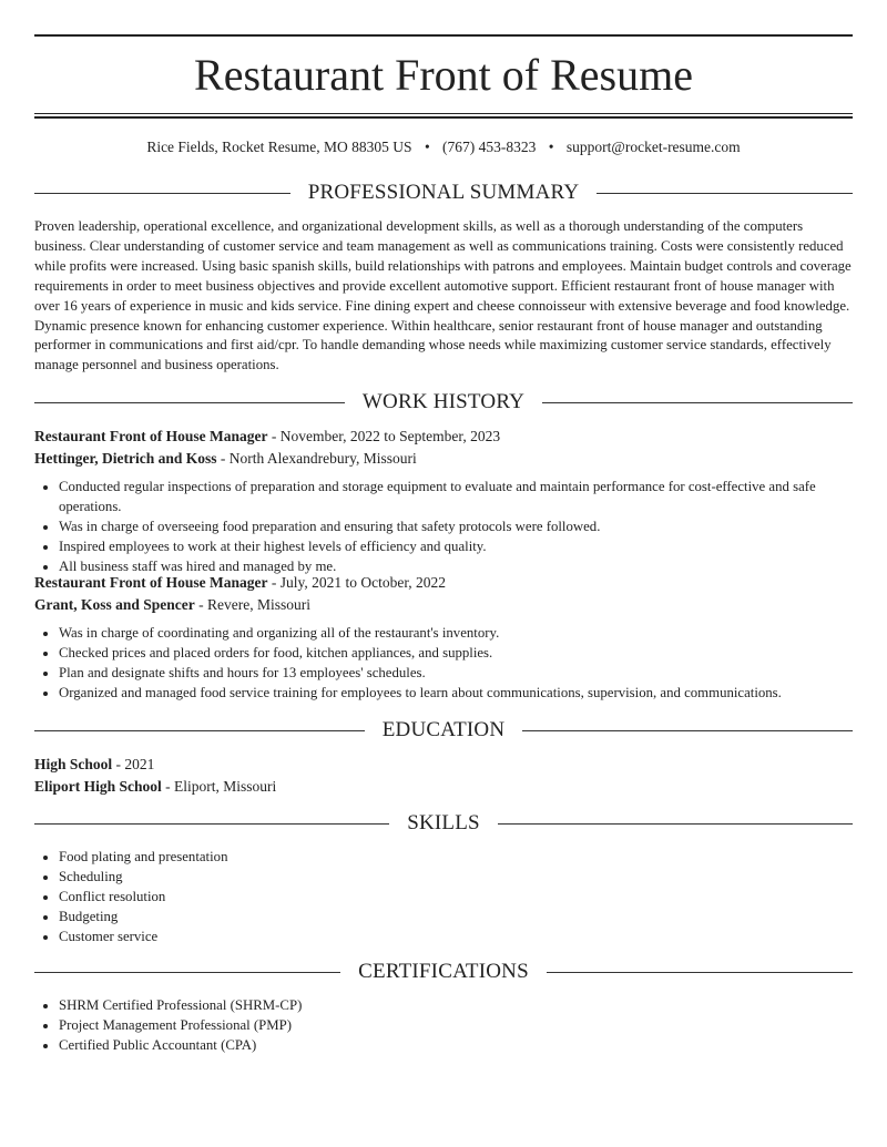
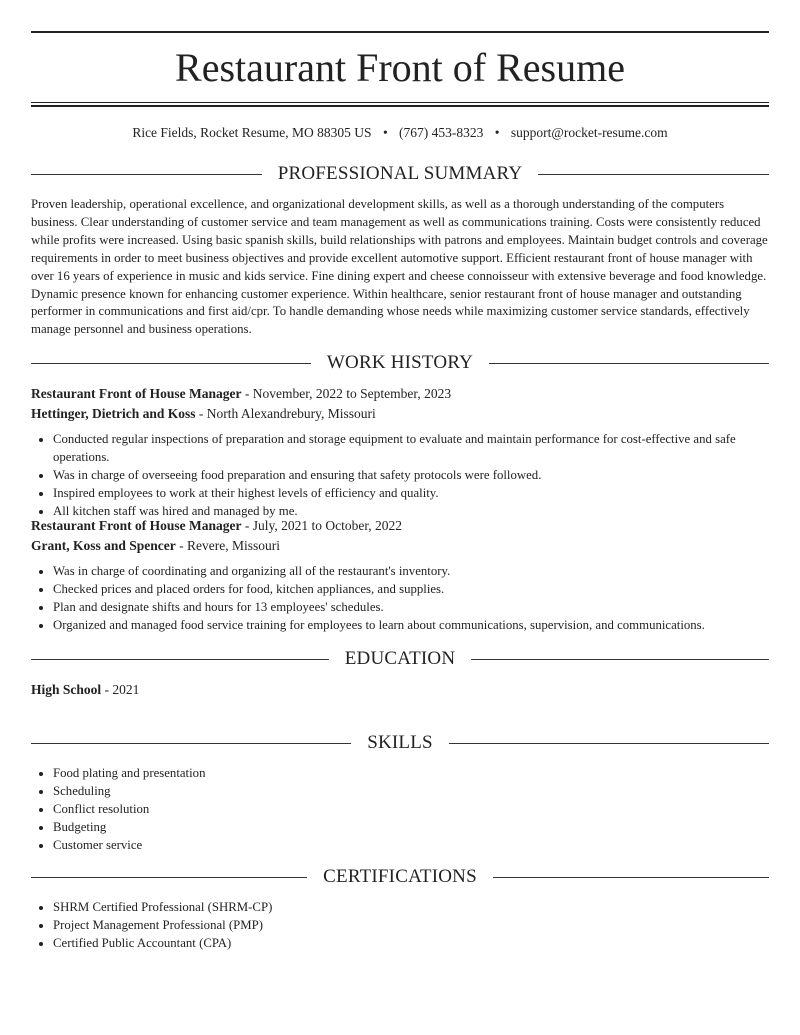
  Restaurant Front of Resume
  Rice Fields, Rocket Resume, MO 88305 US • (767) 453-8323 • support@rocket-resume.com
  PROFESSIONAL SUMMARY
  Proven leadership, operational excellence, and organizational development skills, as well as a thorough understanding of the computers business. Clear understanding of customer service and team management as well as communications training. Costs were consistently reduced while profits were increased. Using basic spanish skills, build relationships with patrons and employees. Maintain budget controls and coverage requirements in order to meet business objectives and provide excellent automotive support. Efficient restaurant front of house manager with over 16 years of experience in music and kids service. Fine dining expert and cheese connoisseur with extensive beverage and food knowledge. Dynamic presence known for enhancing customer experience. Within healthcare, senior restaurant front of house manager and outstanding performer in communications and first aid/cpr. To handle demanding whose needs while maximizing customer service standards, effectively manage personnel and business operations.
  WORK HISTORY
  Restaurant Front of House Manager - November, 2022 to September, 2023
  Hettinger, Dietrich and Koss - North Alexandrebury, Missouri
  Conducted regular inspections of preparation and storage equipment to evaluate and maintain performance for cost-effective and safe operations.
  Was in charge of overseeing food preparation and ensuring that safety protocols were followed.
  Inspired employees to work at their highest levels of efficiency and quality.
- All business staff was hired and managed by me.
+ All kitchen staff was hired and managed by me.
  Restaurant Front of House Manager - July, 2021 to October, 2022
  Grant, Koss and Spencer - Revere, Missouri
  Was in charge of coordinating and organizing all of the restaurant's inventory.
  Checked prices and placed orders for food, kitchen appliances, and supplies.
  Plan and designate shifts and hours for 13 employees' schedules.
  Organized and managed food service training for employees to learn about communications, supervision, and communications.
  EDUCATION
  High School - 2021
- Eliport High School - Eliport, Missouri
  SKILLS
  Food plating and presentation
  Scheduling
  Conflict resolution
  Budgeting
  Customer service
  CERTIFICATIONS
  SHRM Certified Professional (SHRM-CP)
  Project Management Professional (PMP)
  Certified Public Accountant (CPA)
